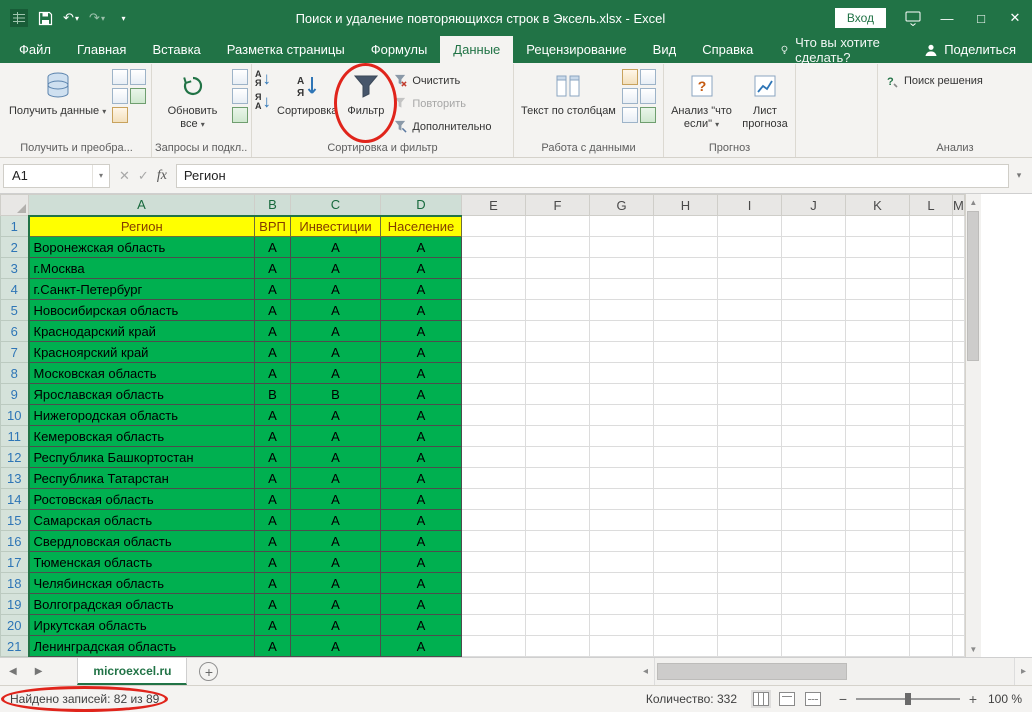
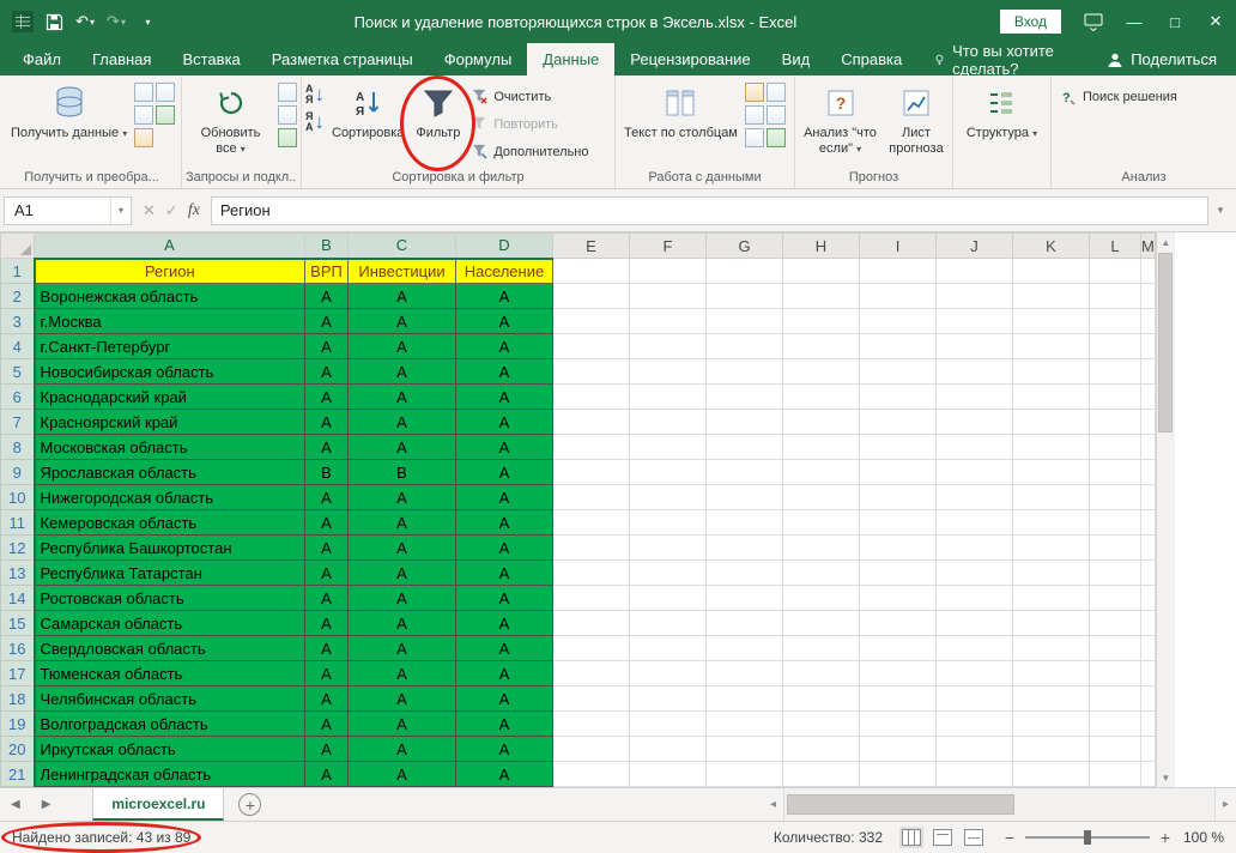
  ↶
  ▾
  ↷
  ▾
  ▾
  Поиск и удаление повторяющихся строк в Эксель.xlsx - Excel
  Вход
  —
  □
  ✕
  Файл
  Главная
  Вставка
  Разметка страницы
  Формулы
  Данные
  Рецензирование
  Вид
  Справка
  Что вы хотите сделать?
  Поделиться
  Получить данные ▾
  Получить и преобра...
  Обновить все ▾
  Запросы и подкл..
  А
  Я
  ↓
  Я
  А
  ↓
  А
  Я
  Сортировка
  Фильтр
  Очистить
  Повторить
  Дополнительно
  Сортировка и фильтр
  Текст по столбцам
  Работа с данными
  ?
  Анализ "что если" ▾
  Лист прогноза
  Прогноз
+ Структура ▾
  ?
  Поиск решения
  Анализ
  A1
  ▾
  ✕
  ✓
  fx
  Регион
  ▾
  	A	B	C	D	E	F	G	H	I	J	K	L	M
  1	Регион	ВРП	Инвестиции	Население
  2	Воронежская область	А	А	А
  3	г.Москва	А	А	А
  4	г.Санкт-Петербург	А	А	А
  5	Новосибирская область	А	А	А
  6	Краснодарский край	А	А	А
  7	Красноярский край	А	А	А
  8	Московская область	А	А	А
  9	Ярославская область	В	В	А
  10	Нижегородская область	А	А	А
  11	Кемеровская область	А	А	А
  12	Республика Башкортостан	А	А	А
  13	Республика Татарстан	А	А	А
  14	Ростовская область	А	А	А
  15	Самарская область	А	А	А
  16	Свердловская область	А	А	А
  17	Тюменская область	А	А	А
  18	Челябинская область	А	А	А
  19	Волгоградская область	А	А	А
  20	Иркутская область	А	А	А
  21	Ленинградская область	А	А	А
  ▲
  ▼
  ◀
  ▶
  microexcel.ru
  +
  ◂
  ▸
- Найдено записей: 82 из 89
+ Найдено записей: 43 из 89
  Количество: 332
  −
  +
  100 %
